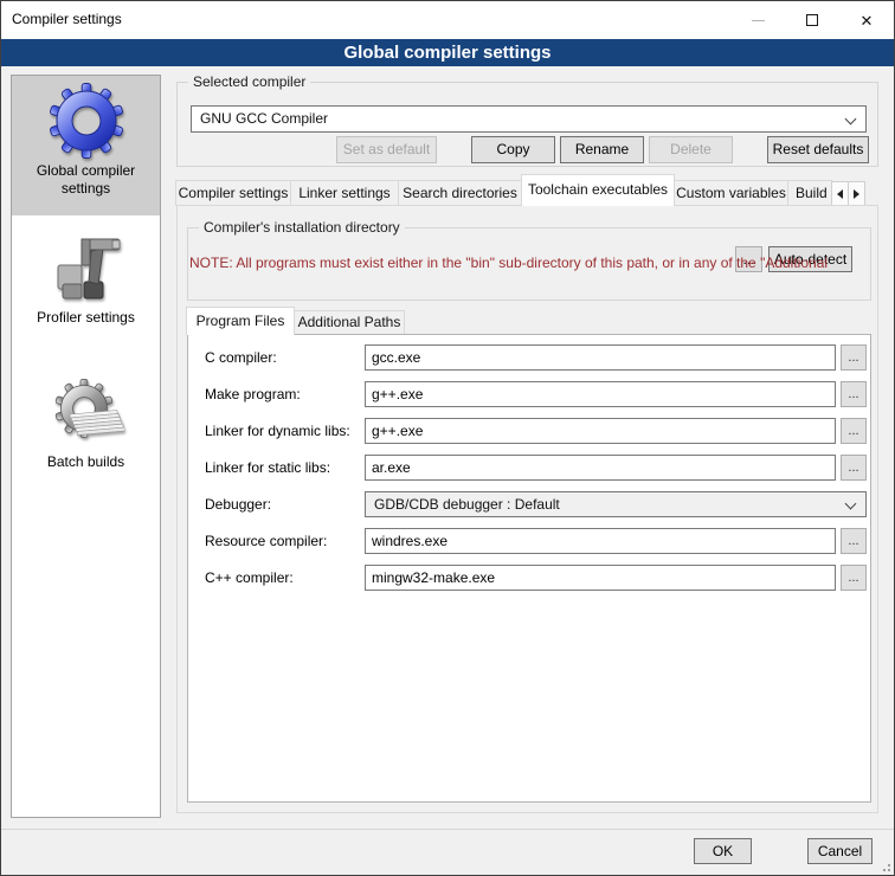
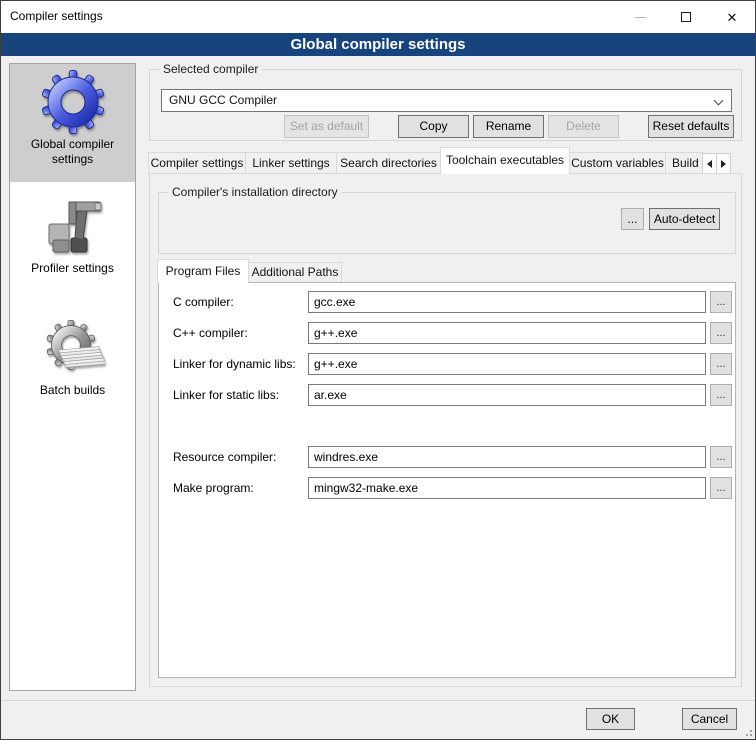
  Compiler settings
  ✕
  Global compiler settings
  Global compiler settings
  Profiler settings
  Batch builds
  Selected compiler
  GNU GCC Compiler
  Set as default
  Copy
  Rename
  Delete
  Reset defaults
  Compiler settings
  Linker settings
  Search directories
  Toolchain executables
  Custom variables
  Compiler's installation directory
  ...
  Auto-detect
- NOTE: All programs must exist either in the "bin" sub-directory of this path, or in any of the "Additional
  Program Files
  Additional Paths
  C compiler:
  gcc.exe
  ...
- Make program:
+ C++ compiler:
  g++.exe
  ...
  Linker for dynamic libs:
  g++.exe
  ...
  Linker for static libs:
  ar.exe
  ...
- Debugger:
- GDB/CDB debugger : Default
  Resource compiler:
  windres.exe
  ...
- C++ compiler:
+ Make program:
  mingw32-make.exe
  ...
  OK
  Cancel
